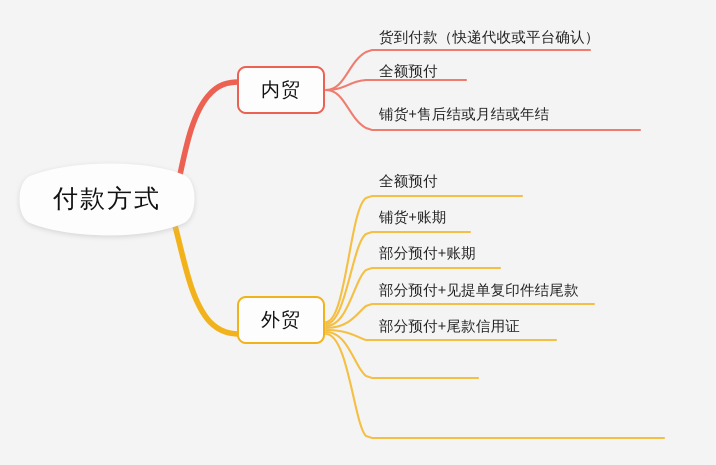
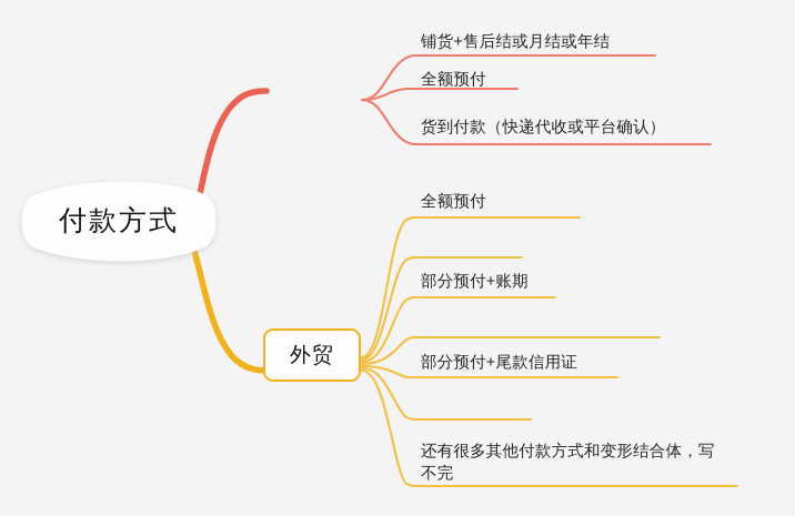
  付款方式
- 内贸
  外贸
- 货到付款（快递代收或平台确认）
+ 铺货+售后结或月结或年结
  全额预付
- 铺货+售后结或月结或年结
+ 货到付款（快递代收或平台确认）
  全额预付
- 铺货+账期
  部分预付+账期
- 部分预付+见提单复印件结尾款
  部分预付+尾款信用证
+ 还有很多其他付款方式和变形结合体，写
+ 不完
